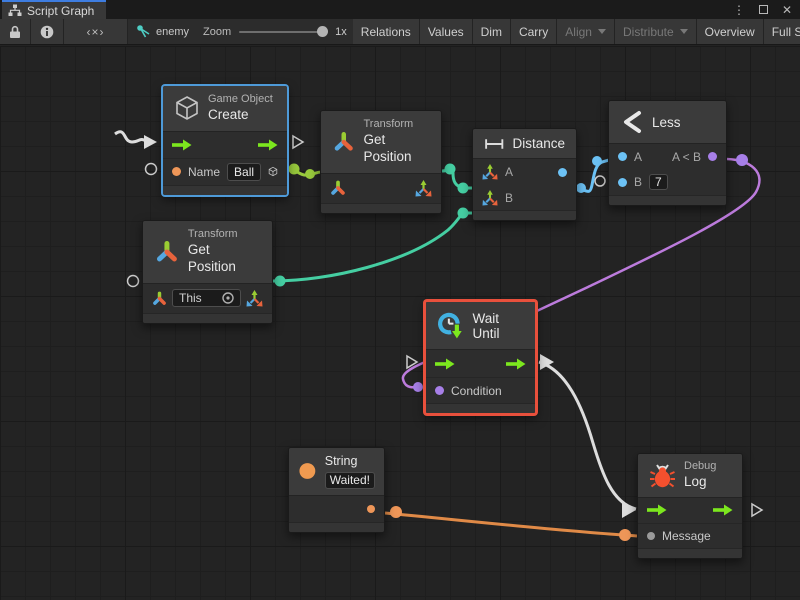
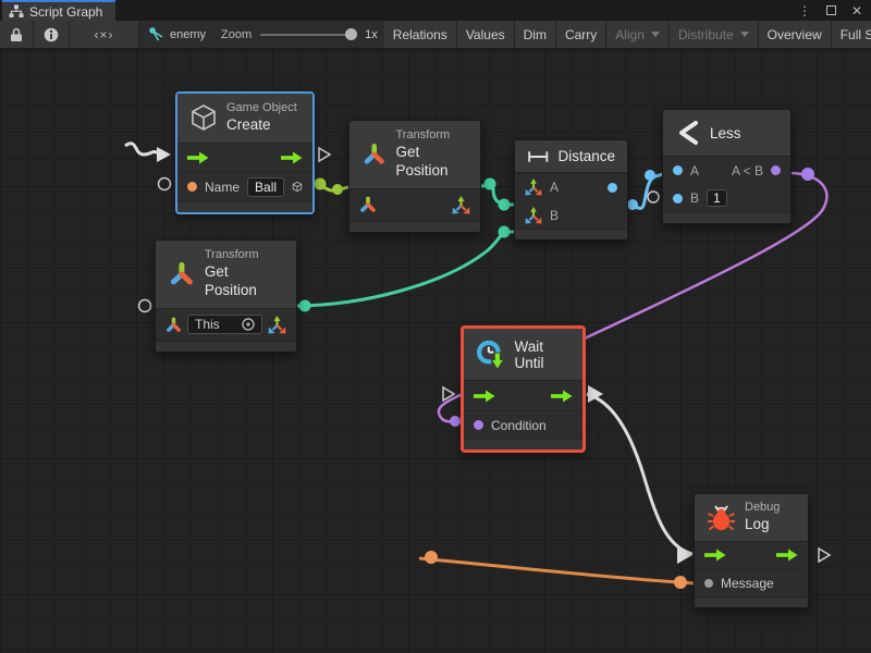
  Script Graph
  ⋮
  ✕
  ‹×›
  enemy
  Zoom
  1x
  Relations
  Values
  Dim
  Carry
  Align
  Distribute
  Overview
  Game Object
  Create
  Name
  Ball
  Transform
  Get Position
  Distance
  A
  B
  Less
  A
  A < B
  B
- 7
+ 1
  Transform
  Get Position
  This
  Wait Until
  Condition
- String
- Waited!
  Debug
  Log
  Message
